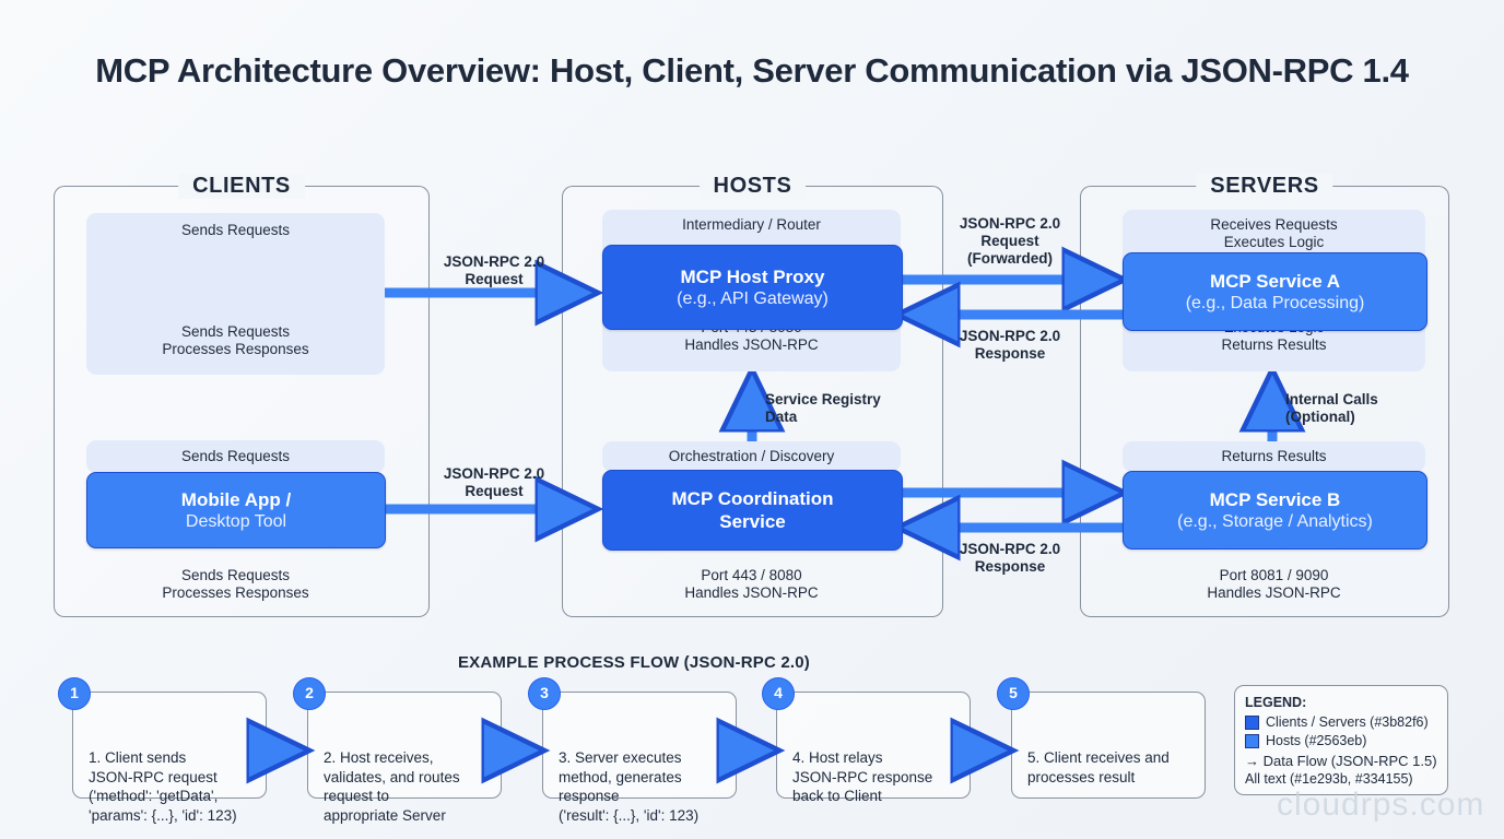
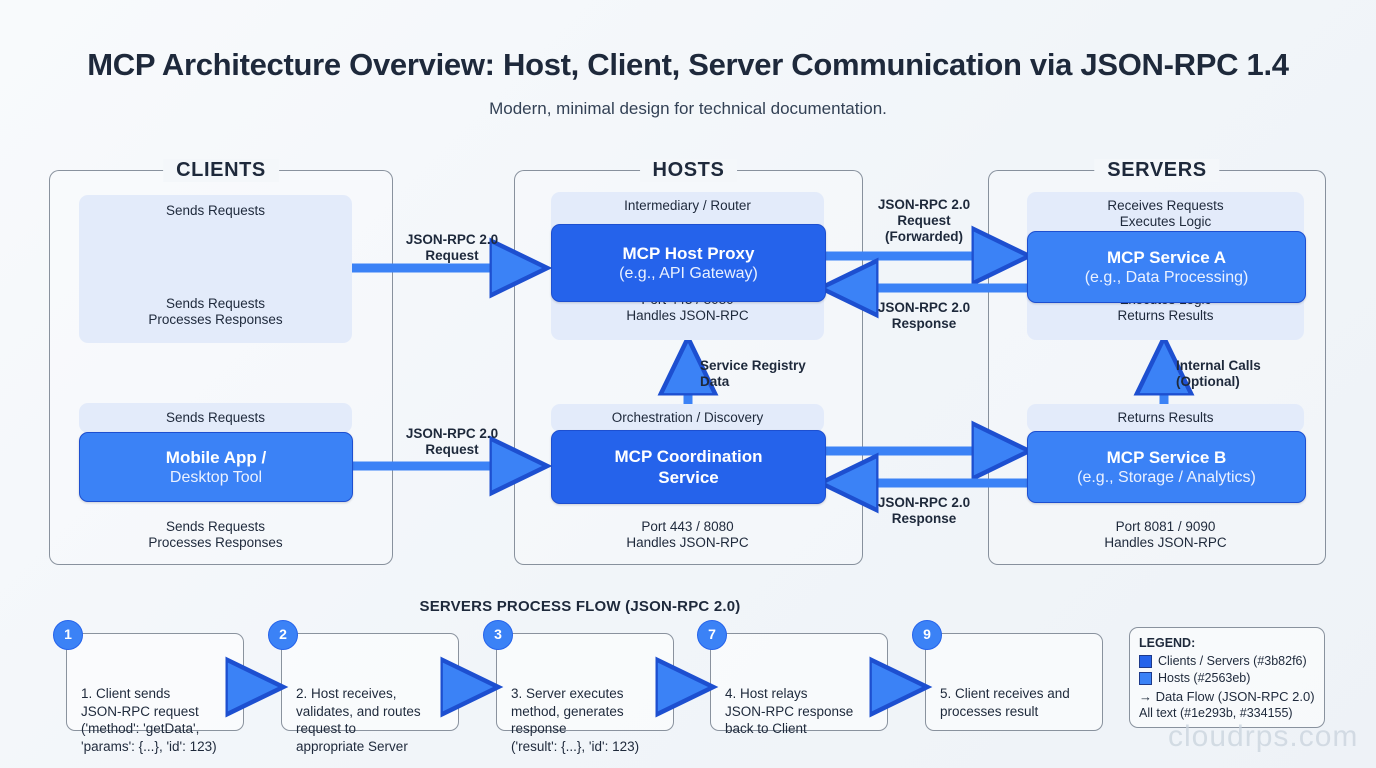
  MCP Architecture Overview: Host, Client, Server Communication via JSON-RPC 1.4
+ Modern, minimal design for technical documentation.
  CLIENTS
  HOSTS
  SERVERS
  Sends Requests
  Sends Requests
  Processes Responses
  Sends Requests
  Mobile App /
  Desktop Tool
  Sends Requests
  Processes Responses
  Intermediary / Router
  Handles JSON-RPC
  MCP Host Proxy
  (e.g., API Gateway)
  Orchestration / Discovery
  MCP Coordination
  Service
  Port 443 / 8080
  Handles JSON-RPC
  Receives Requests
  Executes Logic
  Returns Results
  MCP Service A
  (e.g., Data Processing)
  Returns Results
  MCP Service B
  (e.g., Storage / Analytics)
  Port 8081 / 9090
  Handles JSON-RPC
  JSON-RPC 2.0
  Request
  JSON-RPC 2.0
  Request
  JSON-RPC 2.0
  Request
  (Forwarded)
  JSON-RPC 2.0
  Response
  JSON-RPC 2.0
  Response
  Service Registry
  Data
  Internal Calls
  (Optional)
- EXAMPLE PROCESS FLOW (JSON-RPC 2.0)
+ SERVERS PROCESS FLOW (JSON-RPC 2.0)
  1
  1. Client sends
  JSON-RPC request
  ('method': 'getData',
  'params': {...}, 'id': 123)
  2
  2. Host receives,
  validates, and routes
  request to
  appropriate Server
  3
  3. Server executes
  method, generates
  response
  ('result': {...}, 'id': 123)
- 4
+ 7
  4. Host relays
  JSON-RPC response
  back to Client
- 5
+ 9
  5. Client receives and
  processes result
  LEGEND:
  Clients / Servers (#3b82f6)
  Hosts (#2563eb)
- → Data Flow (JSON-RPC 1.5)
+ → Data Flow (JSON-RPC 2.0)
  All text (#1e293b, #334155)
  cloudrps.com
